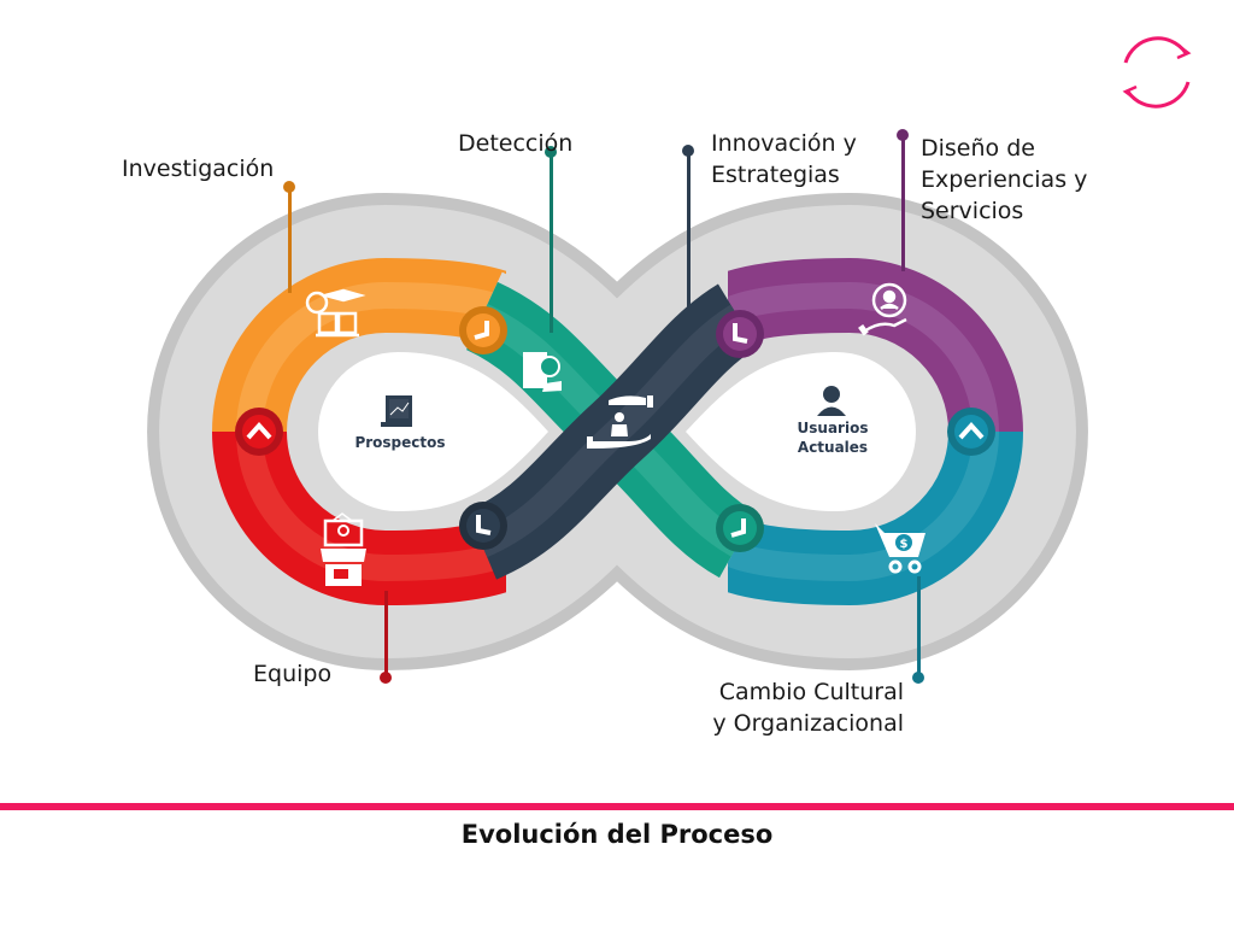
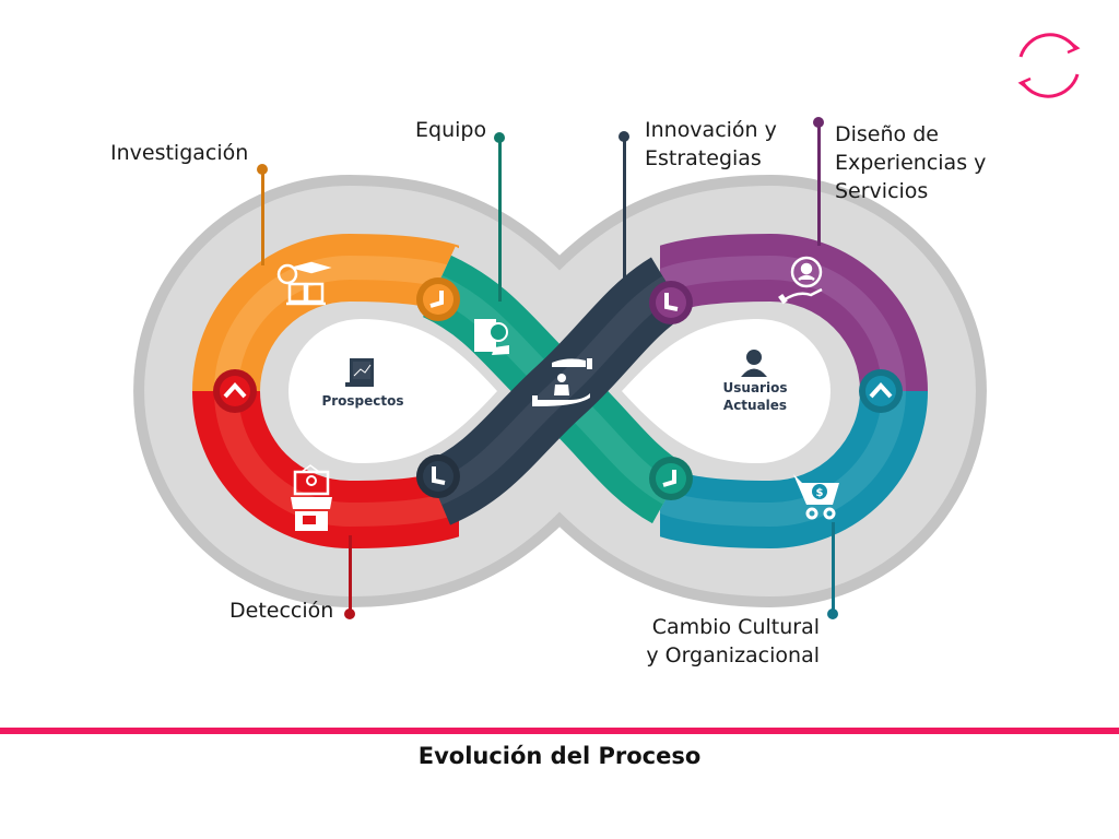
  $
  Prospectos
  Usuarios
  Actuales
  Investigación
- Detección
+ Equipo
  Innovación y
  Estrategias
  Diseño de
  Experiencias y
  Servicios
  Cambio Cultural
  y Organizacional
- Equipo
+ Detección
  Evolución del Proceso
